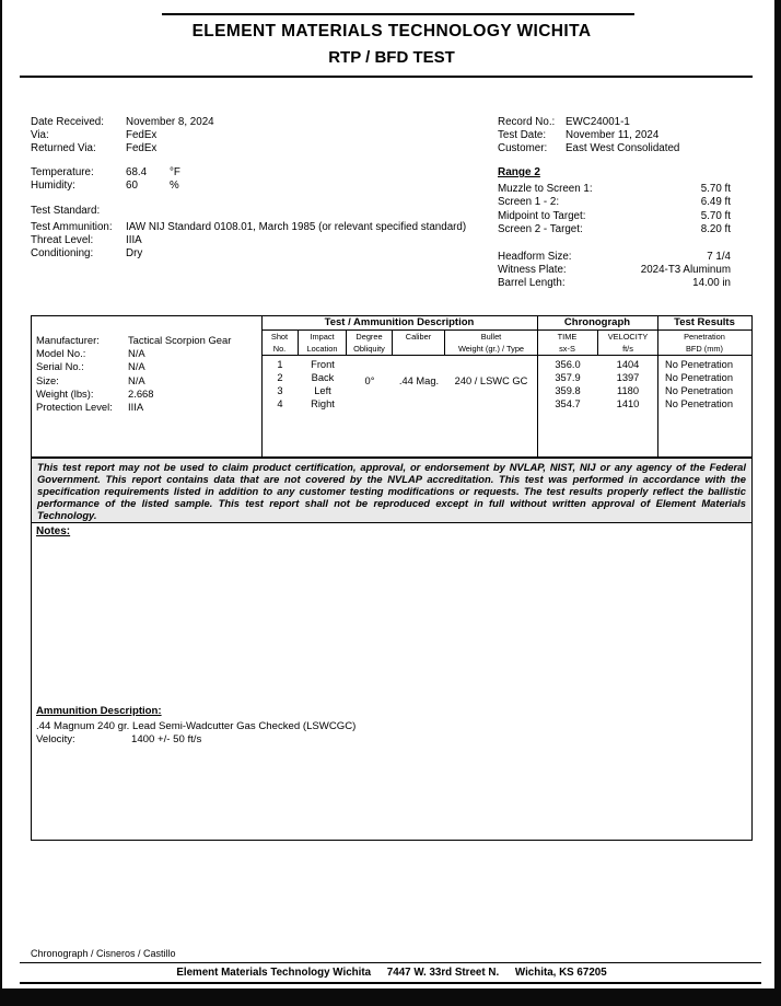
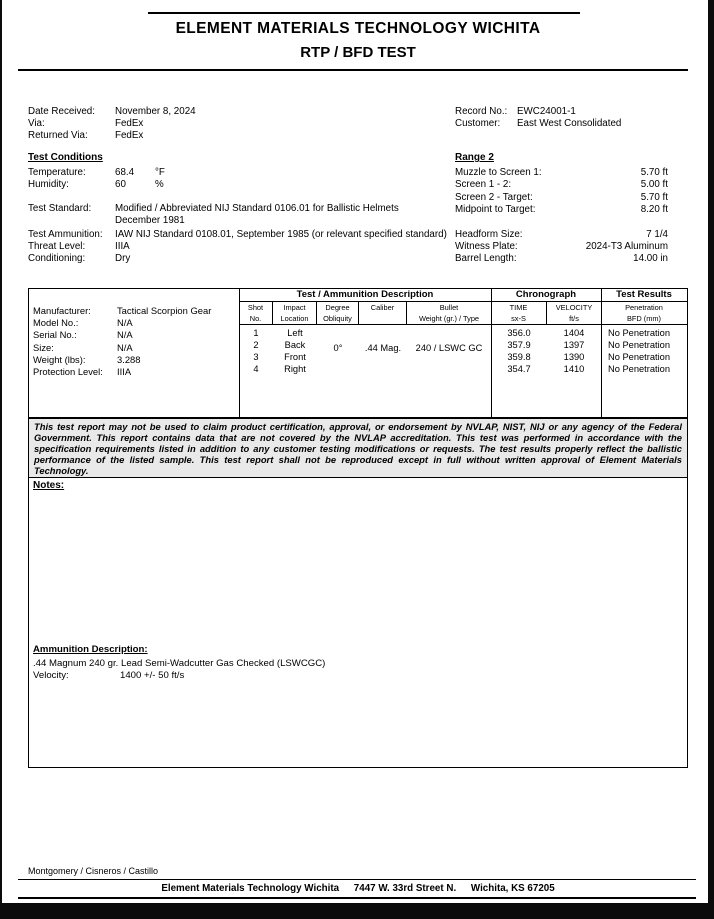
  ELEMENT MATERIALS TECHNOLOGY WICHITA
  RTP / BFD TEST
  Date Received:
  November 8, 2024
  Via:
  FedEx
  Returned Via:
  FedEx
  Record No.:
  EWC24001-1
- Test Date:
- November 11, 2024
  Customer:
  East West Consolidated
+ Test Conditions
  Temperature:
  68.4
  °F
  Humidity:
  60
  %
  Test Standard:
+ Modified / Abbreviated NIJ Standard 0106.01 for Ballistic Helmets
+ December 1981
  Test Ammunition:
- IAW NIJ Standard 0108.01, March 1985 (or relevant specified standard)
+ IAW NIJ Standard 0108.01, September 1985 (or relevant specified standard)
  Threat Level:
  IIIA
  Conditioning:
  Dry
  Range 2
  Muzzle to Screen 1:
  5.70 ft
  Screen 1 - 2:
- 6.49 ft
+ 5.00 ft
- Midpoint to Target:
+ Screen 2 - Target:
  5.70 ft
- Screen 2 - Target:
+ Midpoint to Target:
  8.20 ft
  Headform Size:
  7 1/4
  Witness Plate:
  2024-T3 Aluminum
  Barrel Length:
  14.00 in
  Test / Ammunition Description
  Chronograph
  Test Results
  Shot
  No.
  Impact
  Location
  Degree
  Obliquity
  Caliber
  Bullet
  Weight (gr.) / Type
  TIME
  sx-S
  VELOCITY
  ft/s
  Penetration
  BFD (mm)
  Manufacturer:
  Tactical Scorpion Gear
  Model No.:
  N/A
  Serial No.:
  N/A
  Size:
  N/A
  Weight (lbs):
- 2.668
+ 3.288
  Protection Level:
  IIIA
  1
- Front
+ Left
  356.0
  1404
  No Penetration
  2
  Back
  357.9
  1397
  No Penetration
  3
- Left
+ Front
  359.8
- 1180
+ 1390
  No Penetration
  4
  Right
  354.7
  1410
  No Penetration
  0°
  .44 Mag.
  240 / LSWC GC
  This test report may not be used to claim product certification, approval, or endorsement by NVLAP, NIST, NIJ or any agency of the Federal Government. This report contains data that are not covered by the NVLAP accreditation. This test was performed in accordance with the specification requirements listed in addition to any customer testing modifications or requests. The test results properly reflect the ballistic performance of the listed sample. This test report shall not be reproduced except in full without written approval of Element Materials Technology.
  Notes:
  Ammunition Description:
  .44 Magnum 240 gr. Lead Semi-Wadcutter Gas Checked (LSWCGC)
  Velocity:
  1400 +/- 50 ft/s
- Chronograph / Cisneros / Castillo
+ Montgomery / Cisneros / Castillo
  Element Materials Technology Wichita 7447 W. 33rd Street N. Wichita, KS 67205
